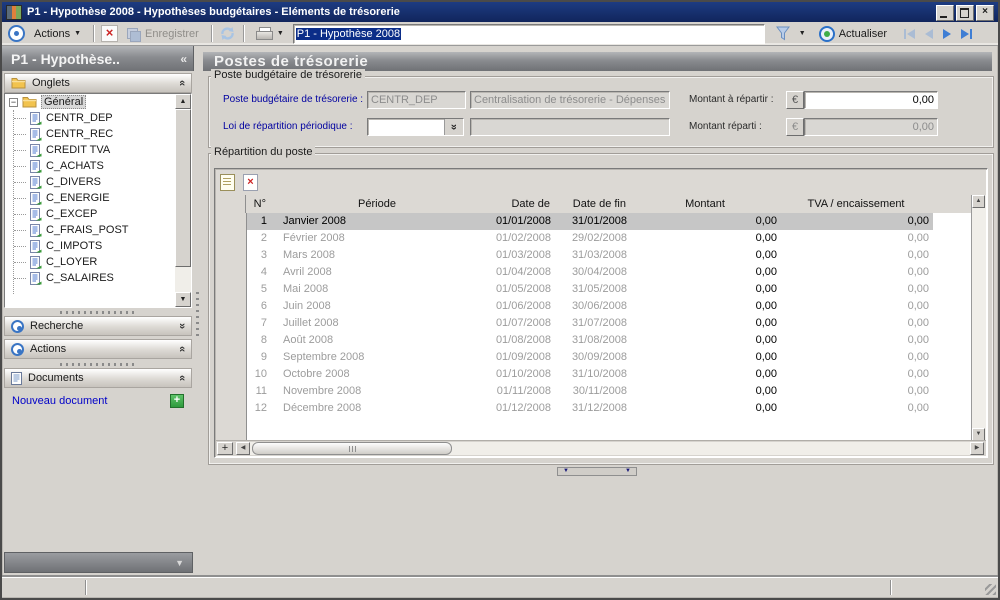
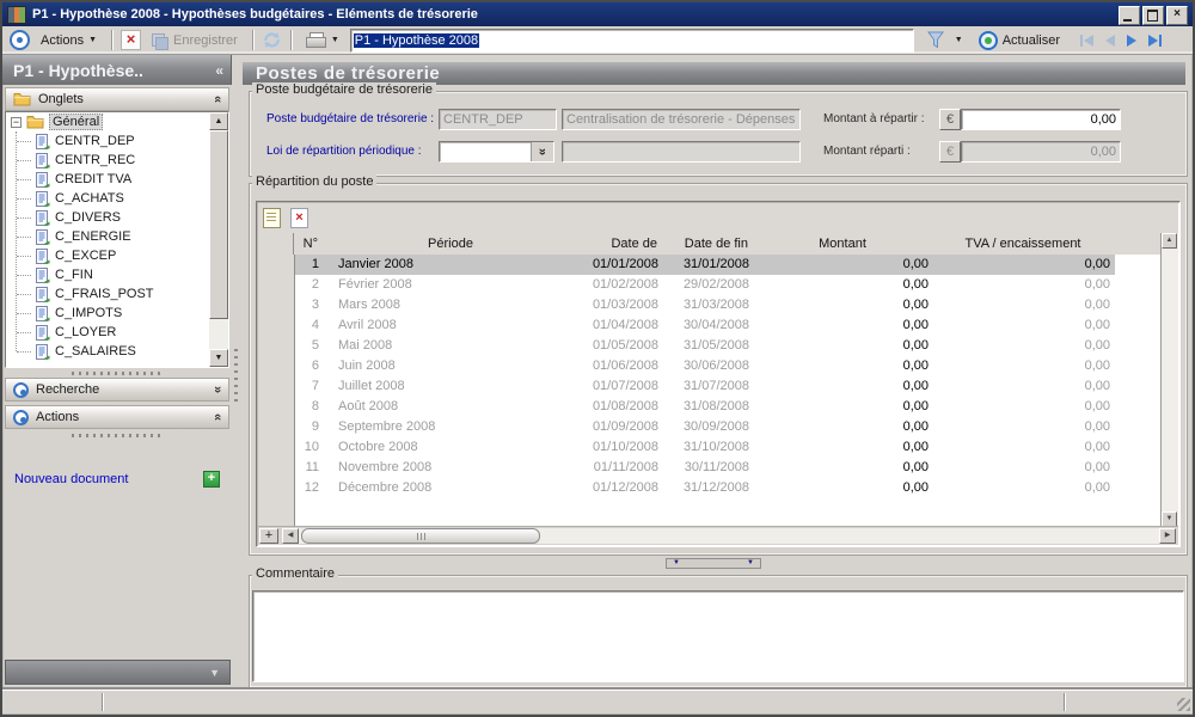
  P1 - Hypothèse 2008 - Hypothèses budgétaires - Eléments de trésorerie
  ×
  Actions
  ×
  Enregistrer
  P1 - Hypothèse 2008
  Actualiser
  P1 - Hypothèse..
  «
  Onglets
  −
  Général
  CENTR_DEP
  CENTR_REC
  CREDIT TVA
  C_ACHATS
  C_DIVERS
  C_ENERGIE
  C_EXCEP
+ C_FIN
  C_FRAIS_POST
  C_IMPOTS
  C_LOYER
  C_SALAIRES
  Recherche
  Actions
- Documents
  Nouveau document
  +
  ▼
  Postes de trésorerie
  Poste budgétaire de trésorerie
  Poste budgétaire de trésorerie :
  CENTR_DEP
  Centralisation de trésorerie - Dépenses
  Montant à répartir :
  €
  0,00
  Loi de répartition périodique :
  Montant réparti :
  €
  0,00
  Répartition du poste
  ×
  N°
  Période
  Date de fin
  Montant
  TVA / encaissement
  1
  Janvier 2008
  01/01/2008
  31/01/2008
  0,00
  0,00
  2
  Février 2008
  01/02/2008
  29/02/2008
  0,00
  0,00
  3
  Mars 2008
  01/03/2008
  31/03/2008
  0,00
  0,00
  4
  Avril 2008
  01/04/2008
  30/04/2008
  0,00
  0,00
  5
  Mai 2008
  01/05/2008
  31/05/2008
  0,00
  0,00
  6
  Juin 2008
  01/06/2008
  30/06/2008
  0,00
  0,00
  7
  Juillet 2008
  01/07/2008
  31/07/2008
  0,00
  0,00
  8
  Août 2008
  01/08/2008
  31/08/2008
  0,00
  0,00
  9
  Septembre 2008
  01/09/2008
  30/09/2008
  0,00
  0,00
  10
  Octobre 2008
  01/10/2008
  31/10/2008
  0,00
  0,00
  11
  Novembre 2008
  01/11/2008
  30/11/2008
  0,00
  0,00
  12
  Décembre 2008
  01/12/2008
  31/12/2008
  0,00
  0,00
  +
+ Commentaire
